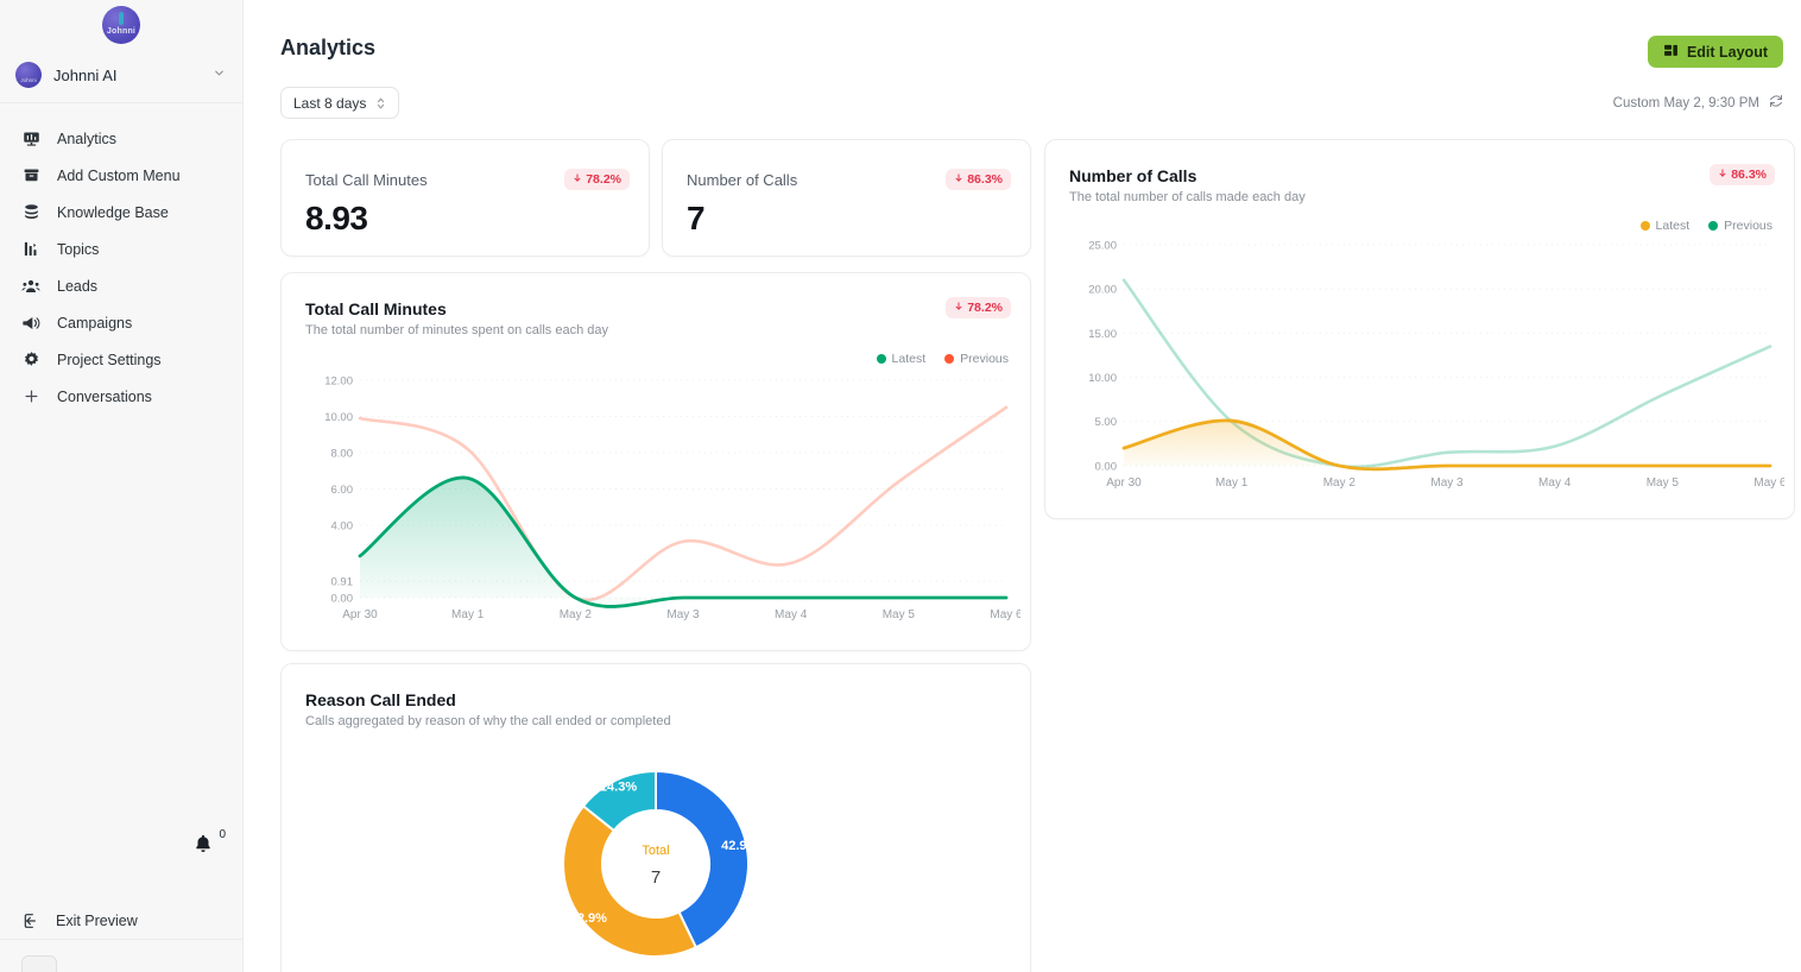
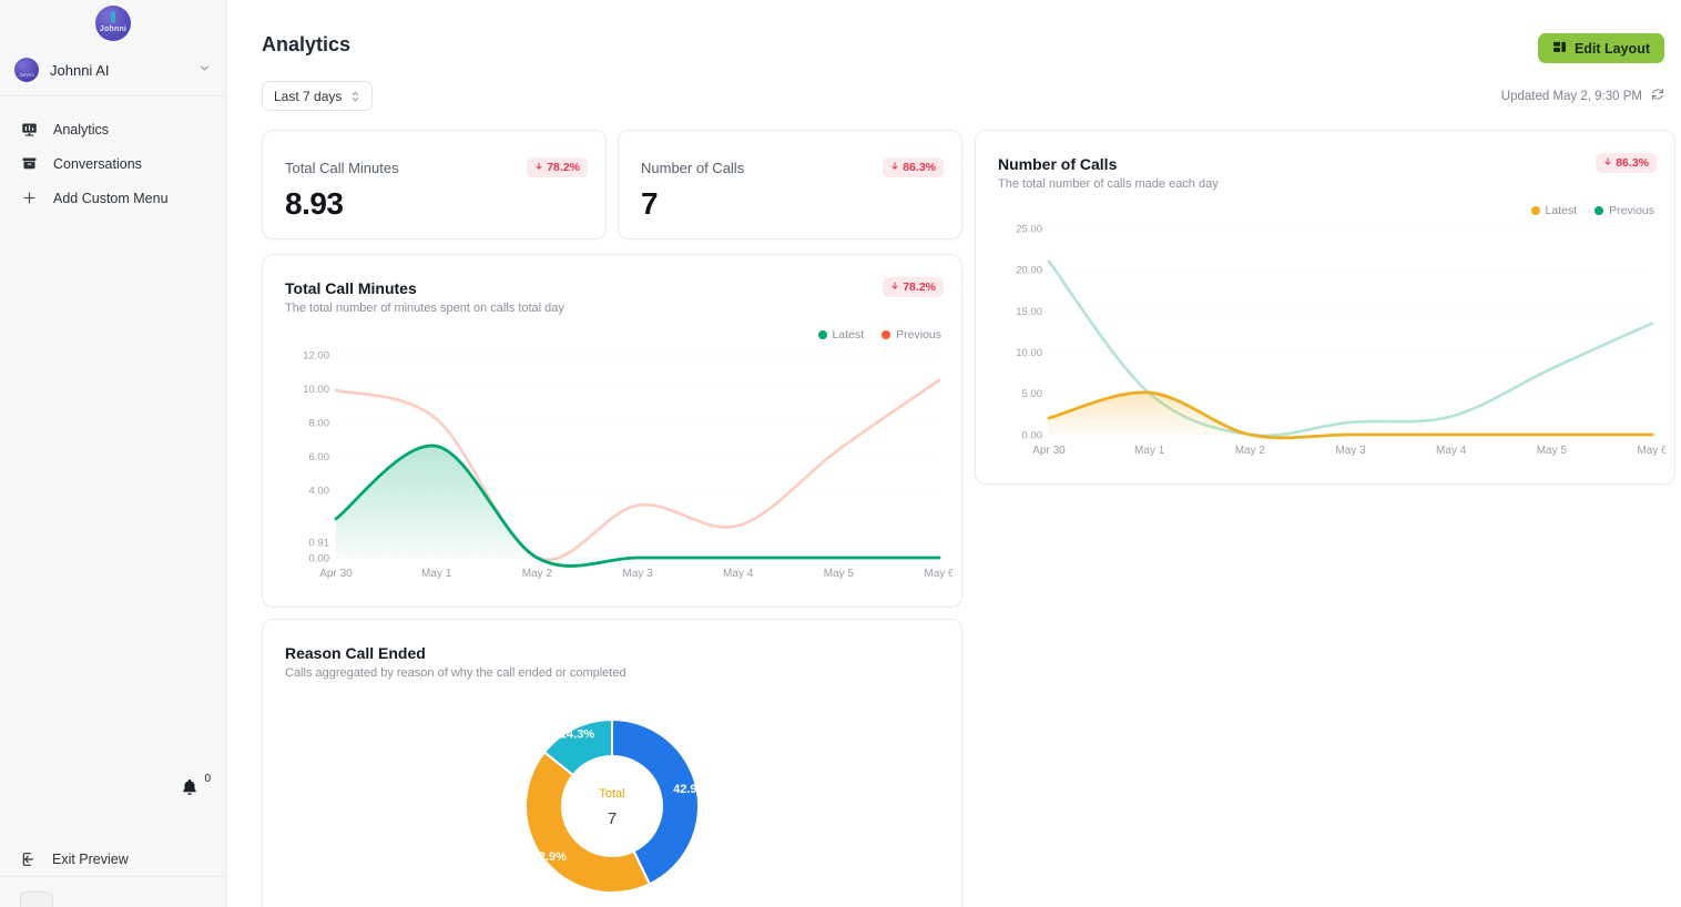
  Johnni AI
  Analytics
- Add Custom Menu
+ Conversations
- Knowledge Base
- Topics
- Leads
- Campaigns
- Project Settings
- Conversations
+ Add Custom Menu
  0
  Exit Preview
  Analytics
  Edit Layout
- Last 8 days
+ Last 7 days
- Custom May 2, 9:30 PM
+ Updated May 2, 9:30 PM
  Total Call Minutes
  78.2%
  8.93
  Number of Calls
  86.3%
  7
  Total Call Minutes
- The total number of minutes spent on calls each day
+ The total number of minutes spent on calls total day
  78.2%
  Latest
  Previous
  0.00
  0.91
  4.00
  6.00
  8.00
  10.00
  12.00
  Apr 30
  May 1
  May 2
  May 3
  May 4
  May 5
  May 6
  Number of Calls
  The total number of calls made each day
  86.3%
  Latest
  Previous
  0.00
  5.00
  10.00
  15.00
  20.00
  25.00
  Apr 30
  May 1
  May 2
  May 3
  May 4
  May 5
  May 6
  Reason Call Ended
  Calls aggregated by reason of why the call ended or completed
  42.9%
  42.9%
  14.3%
  Total
  7
